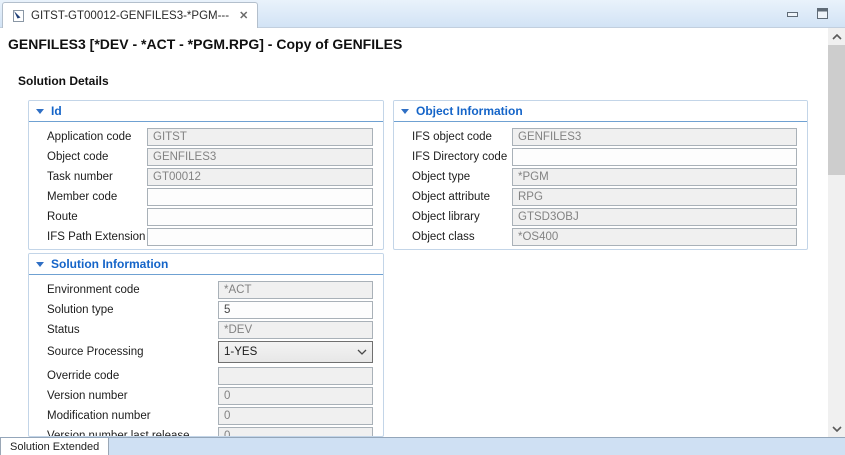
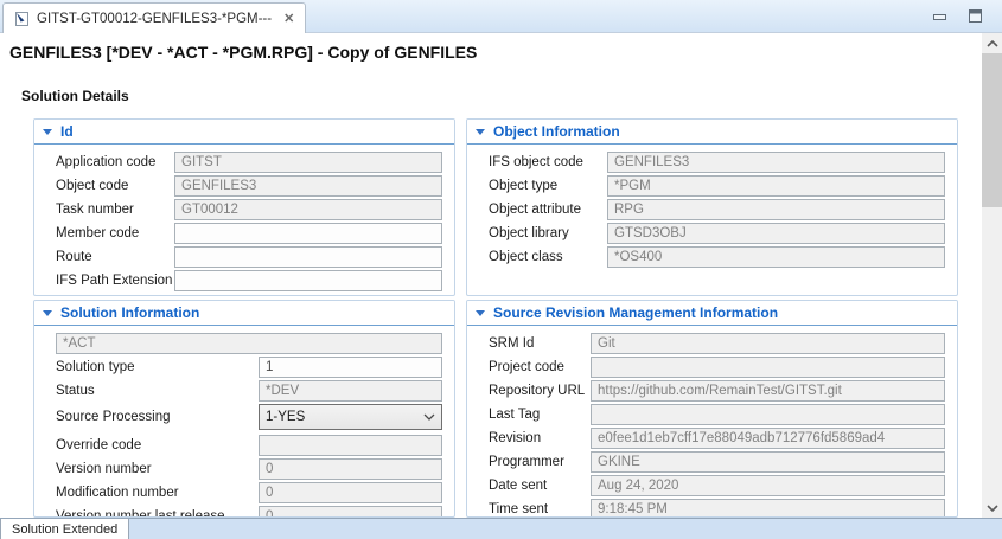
  GITST-GT00012-GENFILES3-*PGM---
  ✕
  GENFILES3 [*DEV - *ACT - *PGM.RPG] - Copy of GENFILES
  Solution Details
  Id
  Application code
  GITST
  Object code
  GENFILES3
  Task number
  GT00012
  Member code
  Route
  IFS Path Extension
  Object Information
  IFS object code
  GENFILES3
- IFS Directory code
  Object type
  *PGM
  Object attribute
  RPG
  Object library
  GTSD3OBJ
  Object class
  *OS400
  Solution Information
- Environment code
  *ACT
  Solution type
- 5
+ 1
  Status
  *DEV
  Source Processing
  1-YES
  Override code
  Version number
  0
  Modification number
  0
+ Source Revision Management Information
+ SRM Id
+ Git
+ Project code
+ Repository URL
+ https://github.com/RemainTest/GITST.git
+ Last Tag
+ Revision
+ e0fee1d1eb7cff17e88049adb712776fd5869ad4
+ Programmer
+ GKINE
+ Date sent
+ Aug 24, 2020
+ Time sent
+ 9:18:45 PM
  Solution Extended
